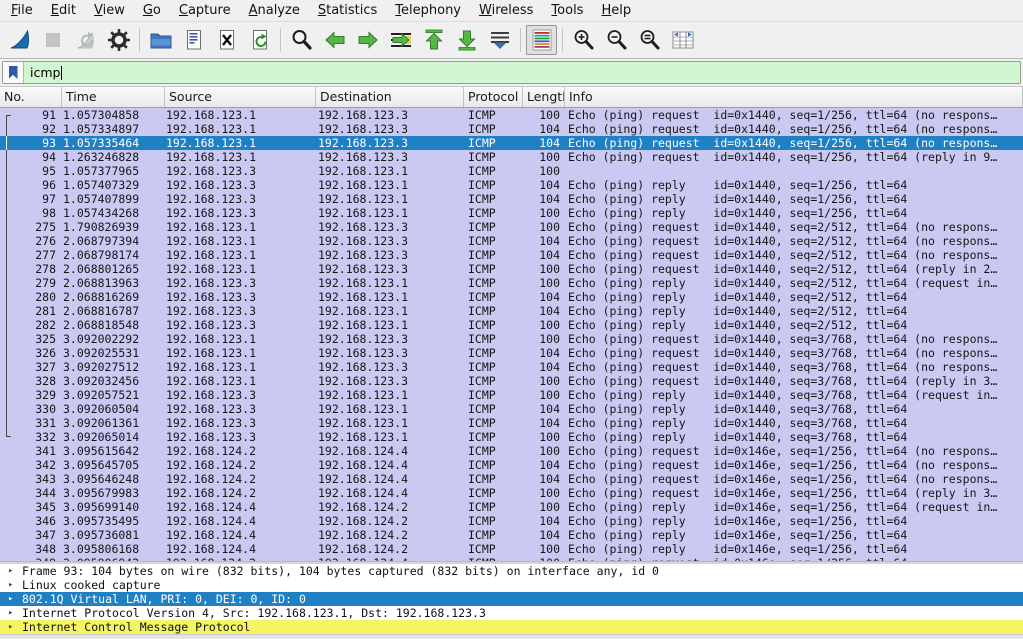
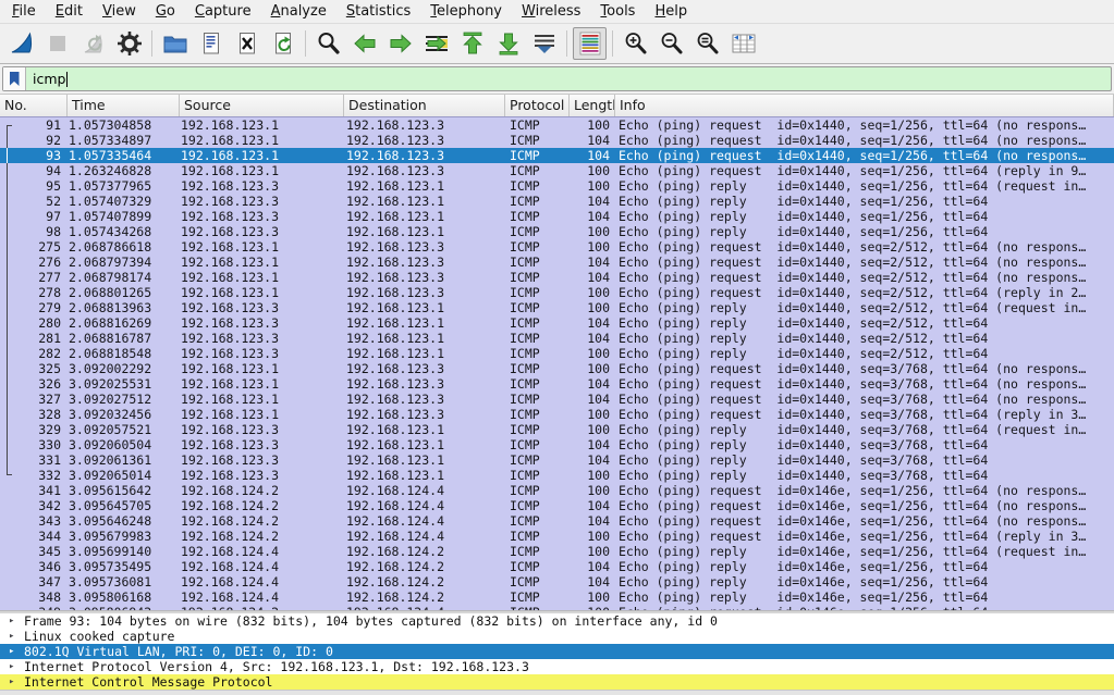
  File
  Edit
  View
  Go
  Capture
  Analyze
  Statistics
  Telephony
  Wireless
  Tools
  Help
  icmp
  No.
  Time
  Source
  Destination
  Protocol
  Lengt
  Info
  91
  1.057304858
  192.168.123.1
  192.168.123.3
  ICMP
  100
  Echo (ping) request id=0x1440, seq=1/256, ttl=64 (no respons…
  92
  1.057334897
  192.168.123.1
  192.168.123.3
  ICMP
  104
  Echo (ping) request id=0x1440, seq=1/256, ttl=64 (no respons…
  93
  1.057335464
  192.168.123.1
  192.168.123.3
  ICMP
  104
  Echo (ping) request id=0x1440, seq=1/256, ttl=64 (no respons…
  94
  1.263246828
  192.168.123.1
  192.168.123.3
  ICMP
  100
  Echo (ping) request id=0x1440, seq=1/256, ttl=64 (reply in 9…
  95
  1.057377965
  192.168.123.3
  192.168.123.1
  ICMP
  100
+ Echo (ping) reply id=0x1440, seq=1/256, ttl=64 (request in…
- 96
+ 52
  1.057407329
  192.168.123.3
  192.168.123.1
  ICMP
  104
  Echo (ping) reply id=0x1440, seq=1/256, ttl=64
  97
  1.057407899
  192.168.123.3
  192.168.123.1
  ICMP
  104
  Echo (ping) reply id=0x1440, seq=1/256, ttl=64
  98
  1.057434268
  192.168.123.3
  192.168.123.1
  ICMP
  100
  Echo (ping) reply id=0x1440, seq=1/256, ttl=64
  275
- 1.790826939
+ 2.068786618
  192.168.123.1
  192.168.123.3
  ICMP
  100
  Echo (ping) request id=0x1440, seq=2/512, ttl=64 (no respons…
  276
  2.068797394
  192.168.123.1
  192.168.123.3
  ICMP
  104
  Echo (ping) request id=0x1440, seq=2/512, ttl=64 (no respons…
  277
  2.068798174
  192.168.123.1
  192.168.123.3
  ICMP
  104
  Echo (ping) request id=0x1440, seq=2/512, ttl=64 (no respons…
  278
  2.068801265
  192.168.123.1
  192.168.123.3
  ICMP
  100
  Echo (ping) request id=0x1440, seq=2/512, ttl=64 (reply in 2…
  279
  2.068813963
  192.168.123.3
  192.168.123.1
  ICMP
  100
  Echo (ping) reply id=0x1440, seq=2/512, ttl=64 (request in…
  280
  2.068816269
  192.168.123.3
  192.168.123.1
  ICMP
  104
  Echo (ping) reply id=0x1440, seq=2/512, ttl=64
  281
  2.068816787
  192.168.123.3
  192.168.123.1
  ICMP
  104
  Echo (ping) reply id=0x1440, seq=2/512, ttl=64
  282
  2.068818548
  192.168.123.3
  192.168.123.1
  ICMP
  100
  Echo (ping) reply id=0x1440, seq=2/512, ttl=64
  325
  3.092002292
  192.168.123.1
  192.168.123.3
  ICMP
  100
  Echo (ping) request id=0x1440, seq=3/768, ttl=64 (no respons…
  326
  3.092025531
  192.168.123.1
  192.168.123.3
  ICMP
  104
  Echo (ping) request id=0x1440, seq=3/768, ttl=64 (no respons…
  327
  3.092027512
  192.168.123.1
  192.168.123.3
  ICMP
  104
  Echo (ping) request id=0x1440, seq=3/768, ttl=64 (no respons…
  328
  3.092032456
  192.168.123.1
  192.168.123.3
  ICMP
  100
  Echo (ping) request id=0x1440, seq=3/768, ttl=64 (reply in 3…
  329
  3.092057521
  192.168.123.3
  192.168.123.1
  ICMP
  100
  Echo (ping) reply id=0x1440, seq=3/768, ttl=64 (request in…
  330
  3.092060504
  192.168.123.3
  192.168.123.1
  ICMP
  104
  Echo (ping) reply id=0x1440, seq=3/768, ttl=64
  331
  3.092061361
  192.168.123.3
  192.168.123.1
  ICMP
  104
  Echo (ping) reply id=0x1440, seq=3/768, ttl=64
  332
  3.092065014
  192.168.123.3
  192.168.123.1
  ICMP
  100
  Echo (ping) reply id=0x1440, seq=3/768, ttl=64
  341
  3.095615642
  192.168.124.2
  192.168.124.4
  ICMP
  100
  Echo (ping) request id=0x146e, seq=1/256, ttl=64 (no respons…
  342
  3.095645705
  192.168.124.2
  192.168.124.4
  ICMP
  104
  Echo (ping) request id=0x146e, seq=1/256, ttl=64 (no respons…
  343
  3.095646248
  192.168.124.2
  192.168.124.4
  ICMP
  104
  Echo (ping) request id=0x146e, seq=1/256, ttl=64 (no respons…
  344
  3.095679983
  192.168.124.2
  192.168.124.4
  ICMP
  100
  Echo (ping) request id=0x146e, seq=1/256, ttl=64 (reply in 3…
  345
  3.095699140
  192.168.124.4
  192.168.124.2
  ICMP
  100
  Echo (ping) reply id=0x146e, seq=1/256, ttl=64 (request in…
  346
  3.095735495
  192.168.124.4
  192.168.124.2
  ICMP
  104
  Echo (ping) reply id=0x146e, seq=1/256, ttl=64
  347
  3.095736081
  192.168.124.4
  192.168.124.2
  ICMP
  104
  Echo (ping) reply id=0x146e, seq=1/256, ttl=64
  348
  3.095806168
  192.168.124.4
  192.168.124.2
  ICMP
  100
  Echo (ping) reply id=0x146e, seq=1/256, ttl=64
  ▸
  Frame 93: 104 bytes on wire (832 bits), 104 bytes captured (832 bits) on interface any, id 0
  ▸
  Linux cooked capture
  ▸
  802.1Q Virtual LAN, PRI: 0, DEI: 0, ID: 0
  ▸
  Internet Protocol Version 4, Src: 192.168.123.1, Dst: 192.168.123.3
  ▸
  Internet Control Message Protocol
